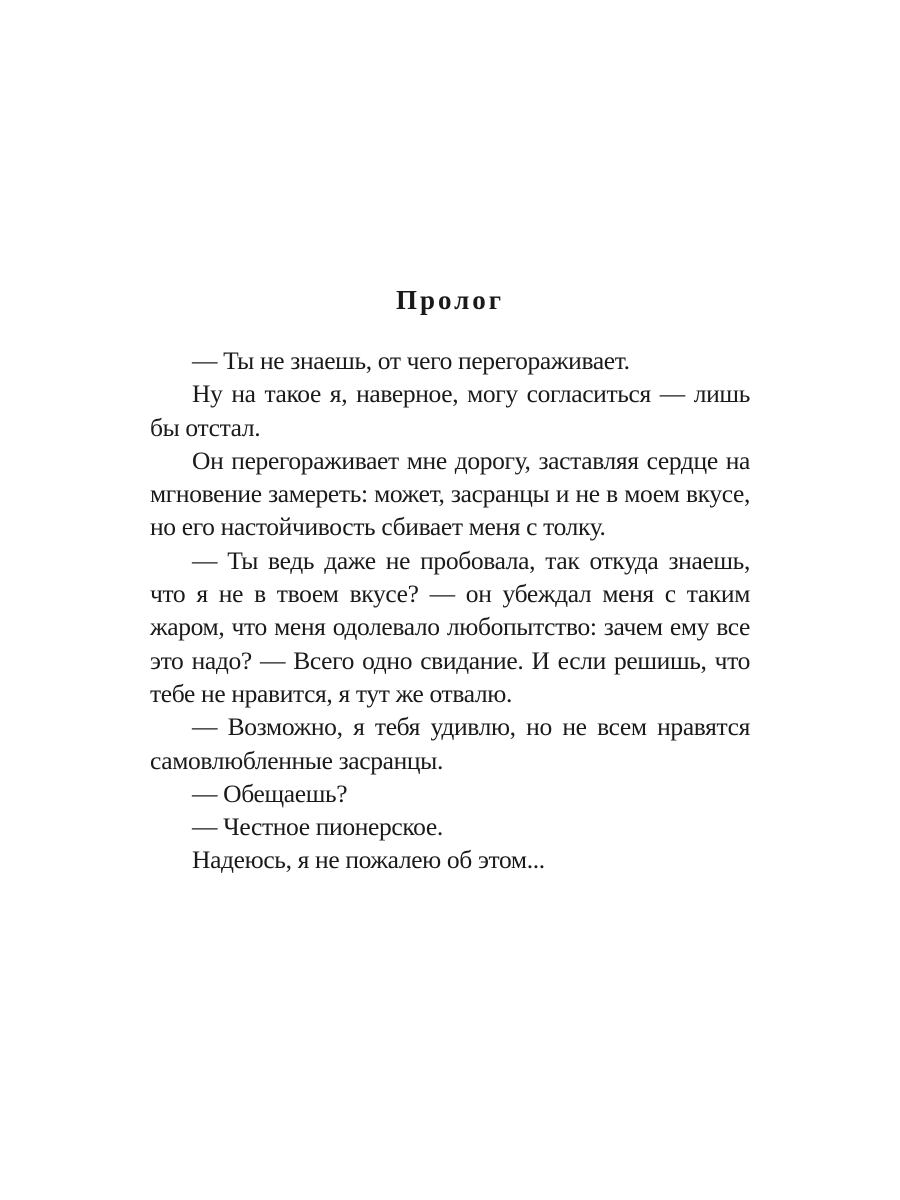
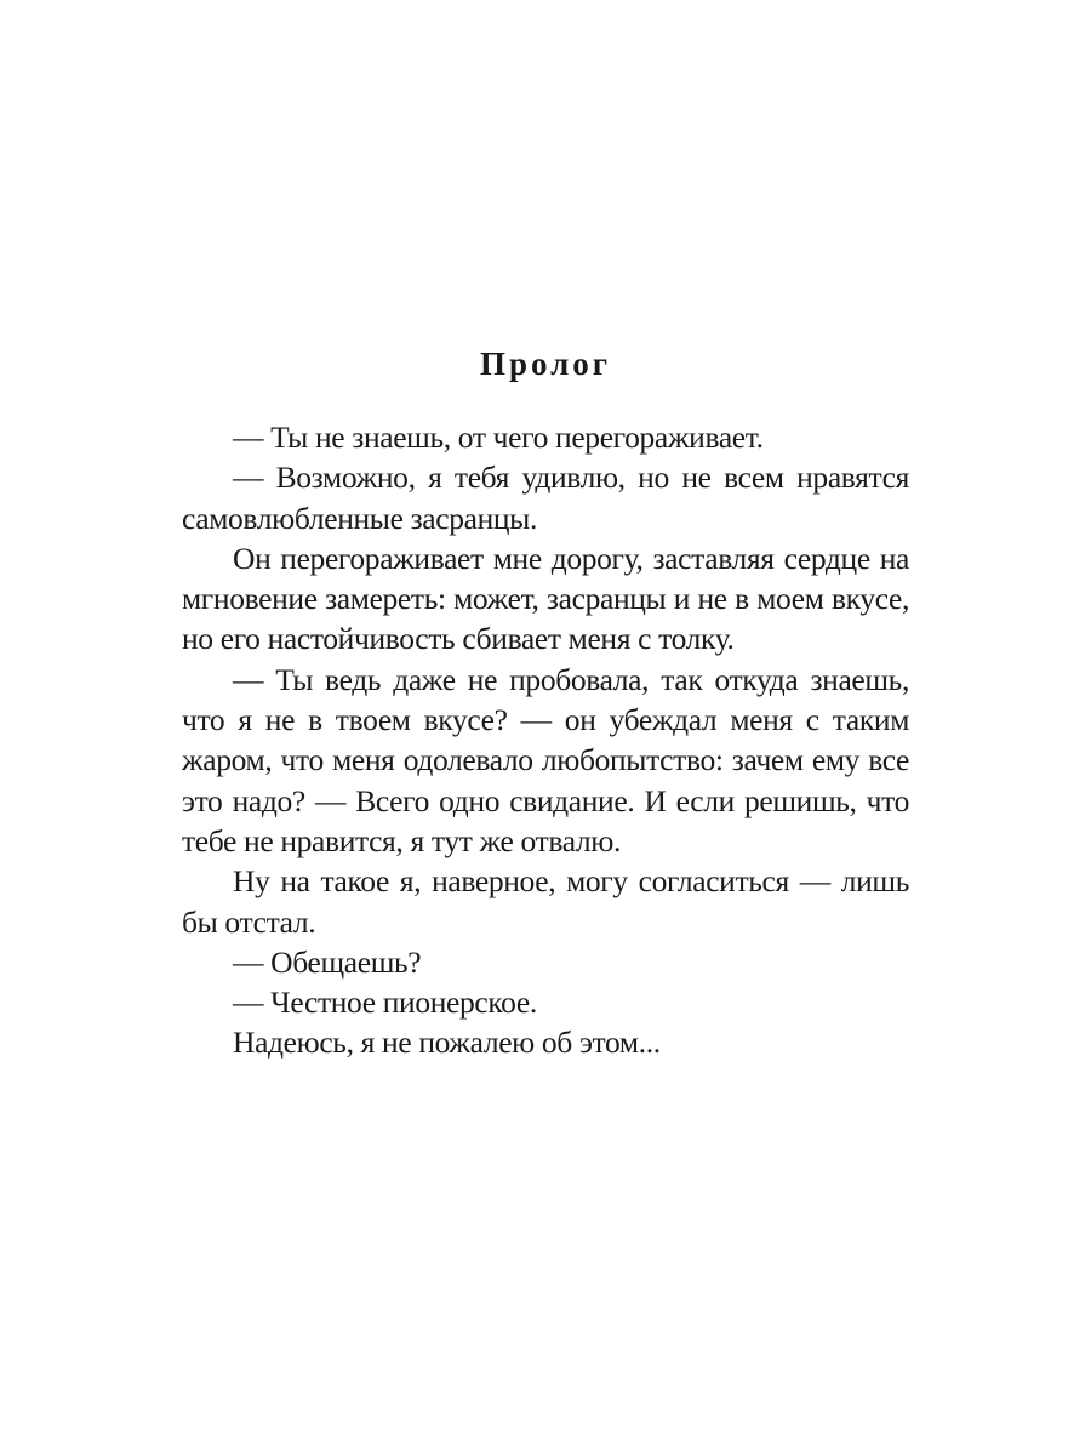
  Пролог
  — Ты не знаешь, от чего перегораживает.
- Ну на такое я, наверное, могу согласиться — лишь бы отстал.
+ — Возможно, я тебя удивлю, но не всем нравятся самовлюбленные засранцы.
  Он перегораживает мне дорогу, заставляя сердце на мгновение замереть: может, засранцы и не в моем вкусе, но его настойчивость сбивает меня с толку.
  — Ты ведь даже не пробовала, так откуда знаешь, что я не в твоем вкусе? — он убеждал меня с таким жаром, что меня одолевало любопытство: зачем ему все это надо? — Всего одно свидание. И если решишь, что тебе не нравится, я тут же отвалю.
- — Возможно, я тебя удивлю, но не всем нравятся самовлюбленные засранцы.
+ Ну на такое я, наверное, могу согласиться — лишь бы отстал.
  — Обещаешь?
  — Честное пионерское.
  Надеюсь, я не пожалею об этом...
